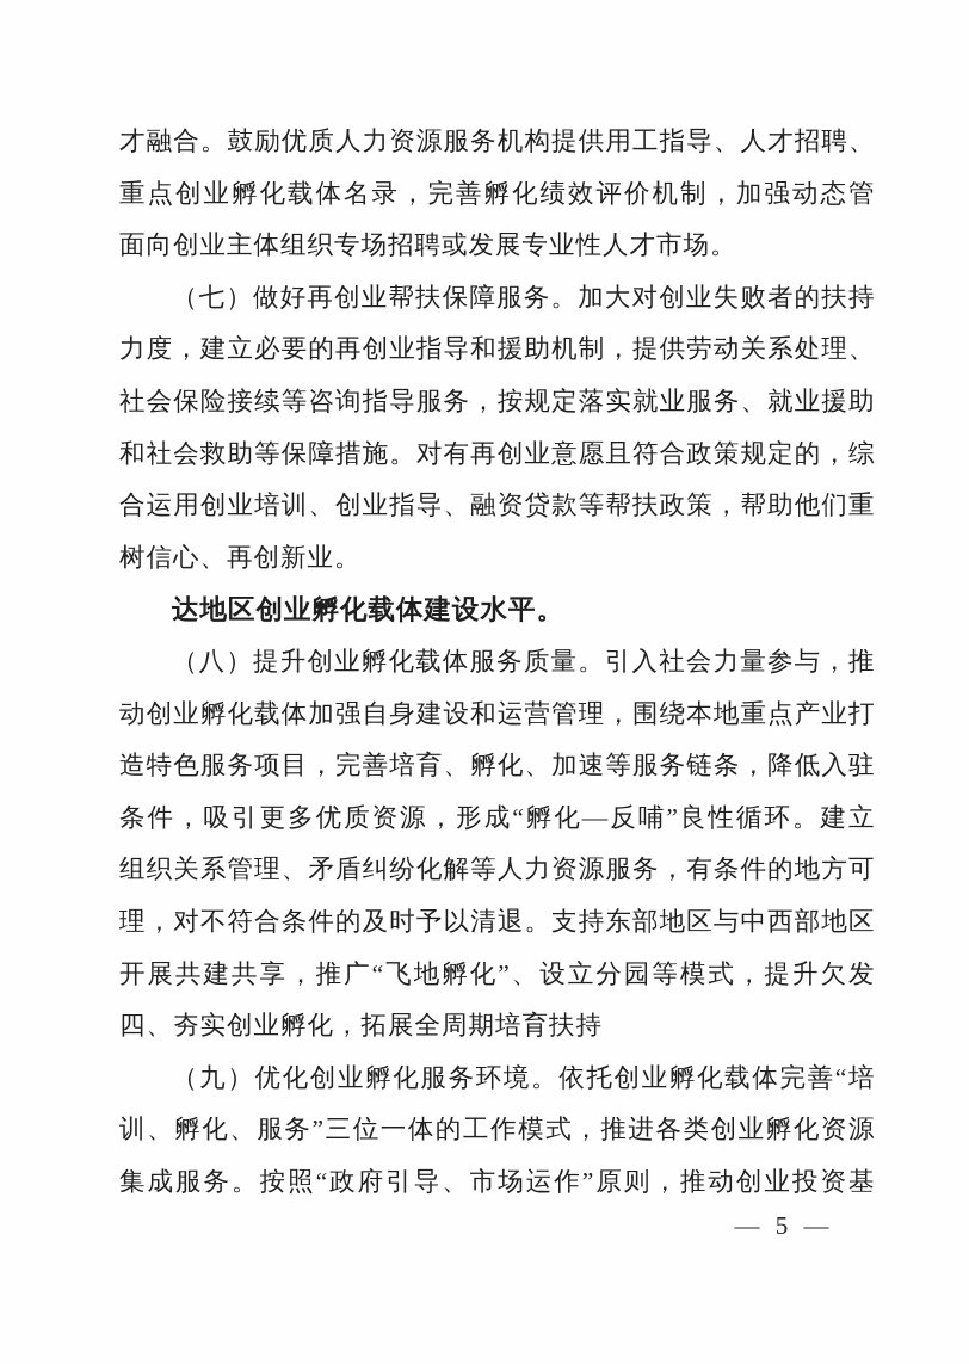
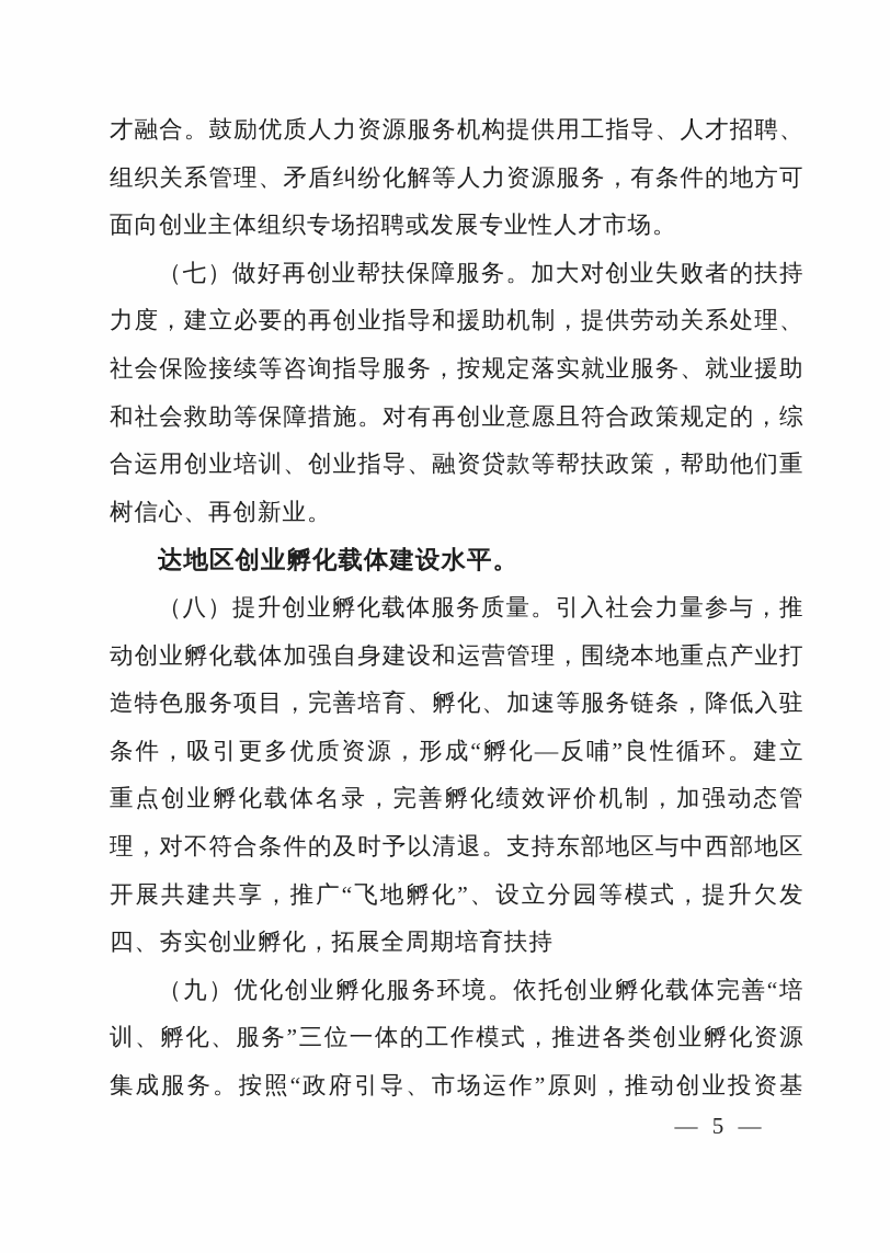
  才融合。鼓励优质人力资源服务机构提供用工指导、人才招聘、
- 重点创业孵化载体名录，完善孵化绩效评价机制，加强动态管
+ 组织关系管理、矛盾纠纷化解等人力资源服务，有条件的地方可
  面向创业主体组织专场招聘或发展专业性人才市场。
  （七）做好再创业帮扶保障服务。加大对创业失败者的扶持
  力度，建立必要的再创业指导和援助机制，提供劳动关系处理、
  社会保险接续等咨询指导服务，按规定落实就业服务、就业援助
  和社会救助等保障措施。对有再创业意愿且符合政策规定的，综
  合运用创业培训、创业指导、融资贷款等帮扶政策，帮助他们重
  树信心、再创新业。
  达地区创业孵化载体建设水平。
  （八）提升创业孵化载体服务质量。引入社会力量参与，推
  动创业孵化载体加强自身建设和运营管理，围绕本地重点产业打
  造特色服务项目，完善培育、孵化、加速等服务链条，降低入驻
  条件，吸引更多优质资源，形成“孵化—反哺”良性循环。建立
- 组织关系管理、矛盾纠纷化解等人力资源服务，有条件的地方可
+ 重点创业孵化载体名录，完善孵化绩效评价机制，加强动态管
  理，对不符合条件的及时予以清退。支持东部地区与中西部地区
  开展共建共享，推广“飞地孵化”、设立分园等模式，提升欠发
  四、夯实创业孵化，拓展全周期培育扶持
  （九）优化创业孵化服务环境。依托创业孵化载体完善“培
  训、孵化、服务”三位一体的工作模式，推进各类创业孵化资源
  集成服务。按照“政府引导、市场运作”原则，推动创业投资基
  — 5 —
